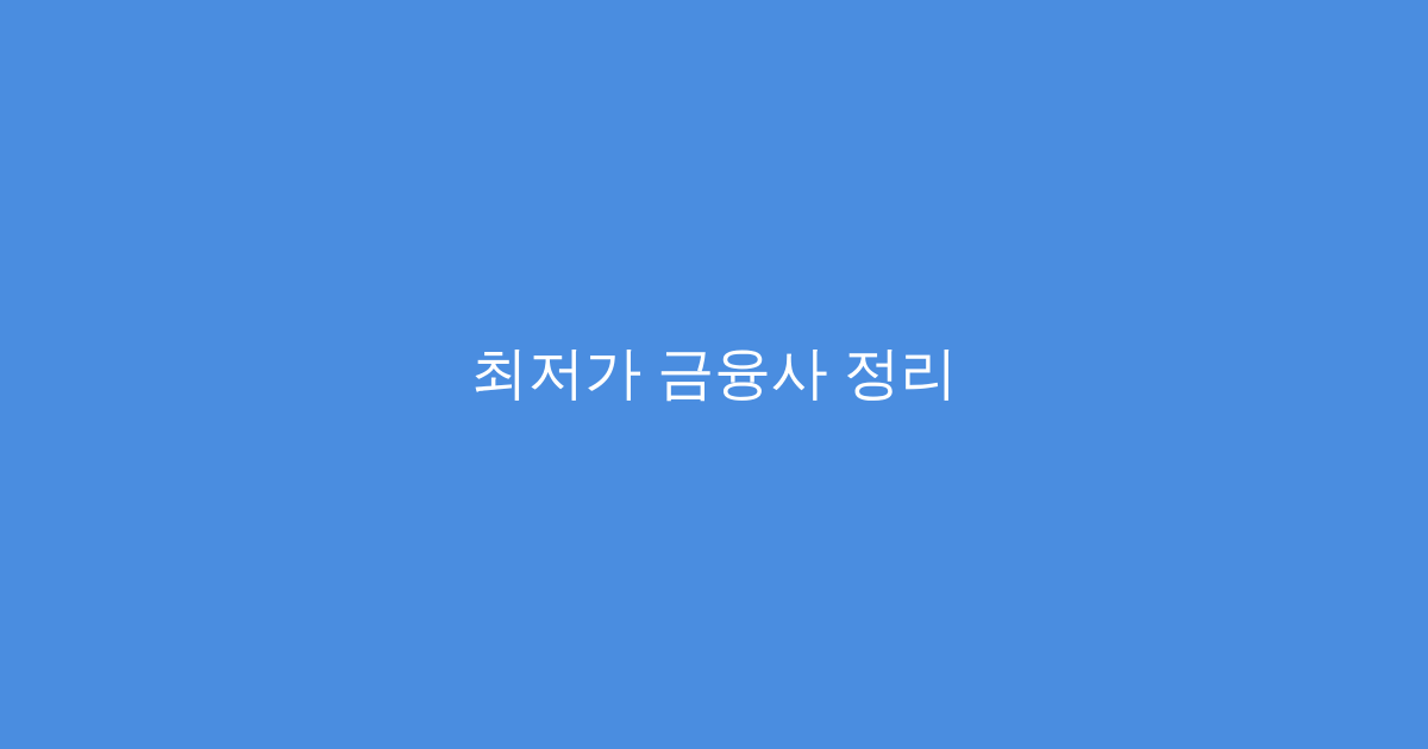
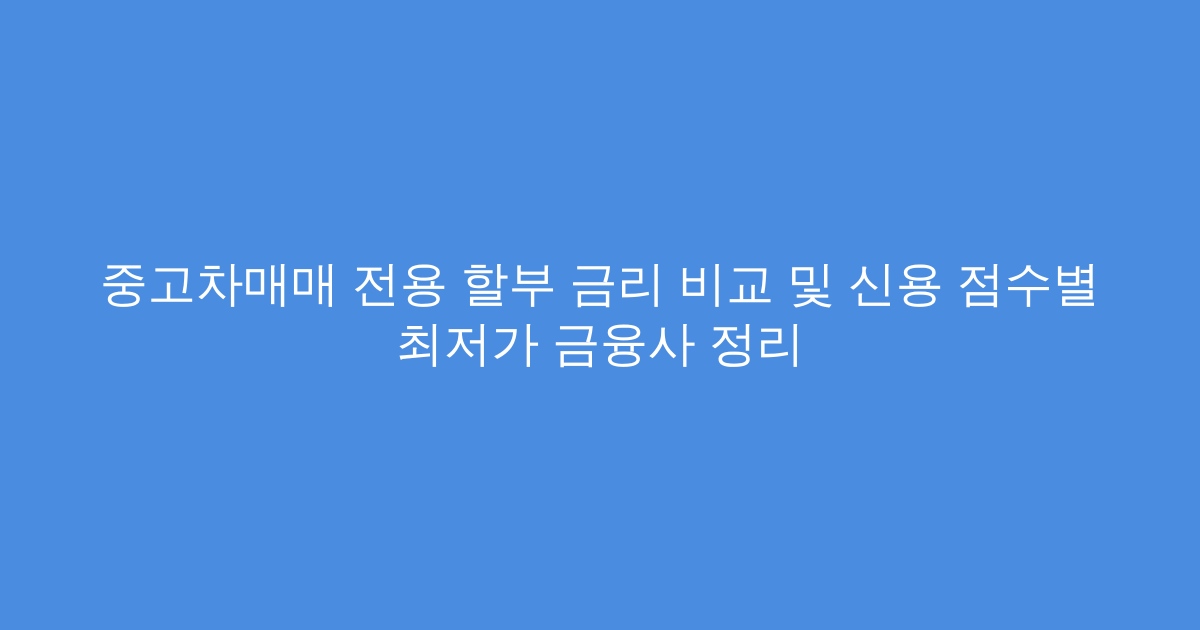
+ 중고차매매 전용 할부 금리 비교 및 신용 점수별
  최저가 금융사 정리
